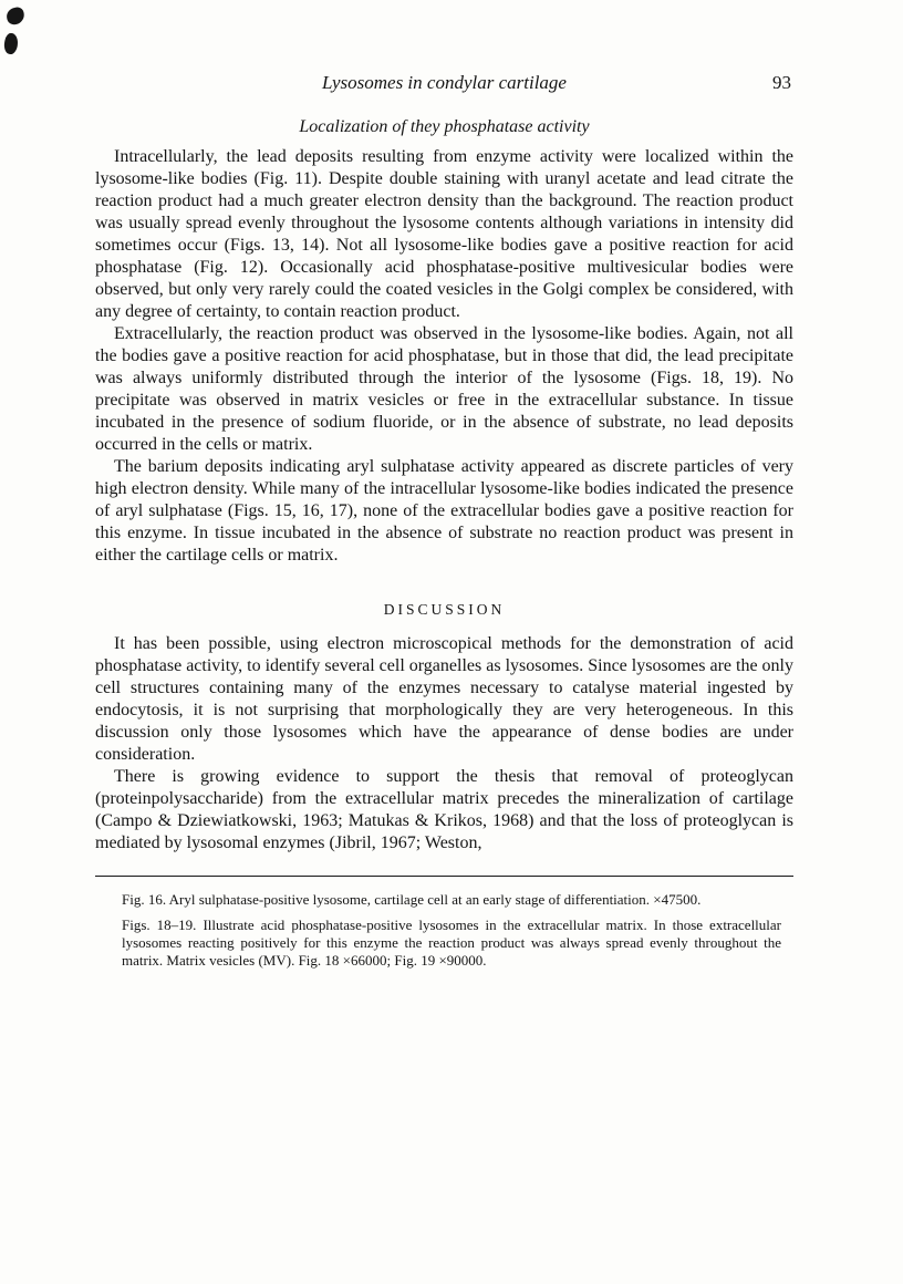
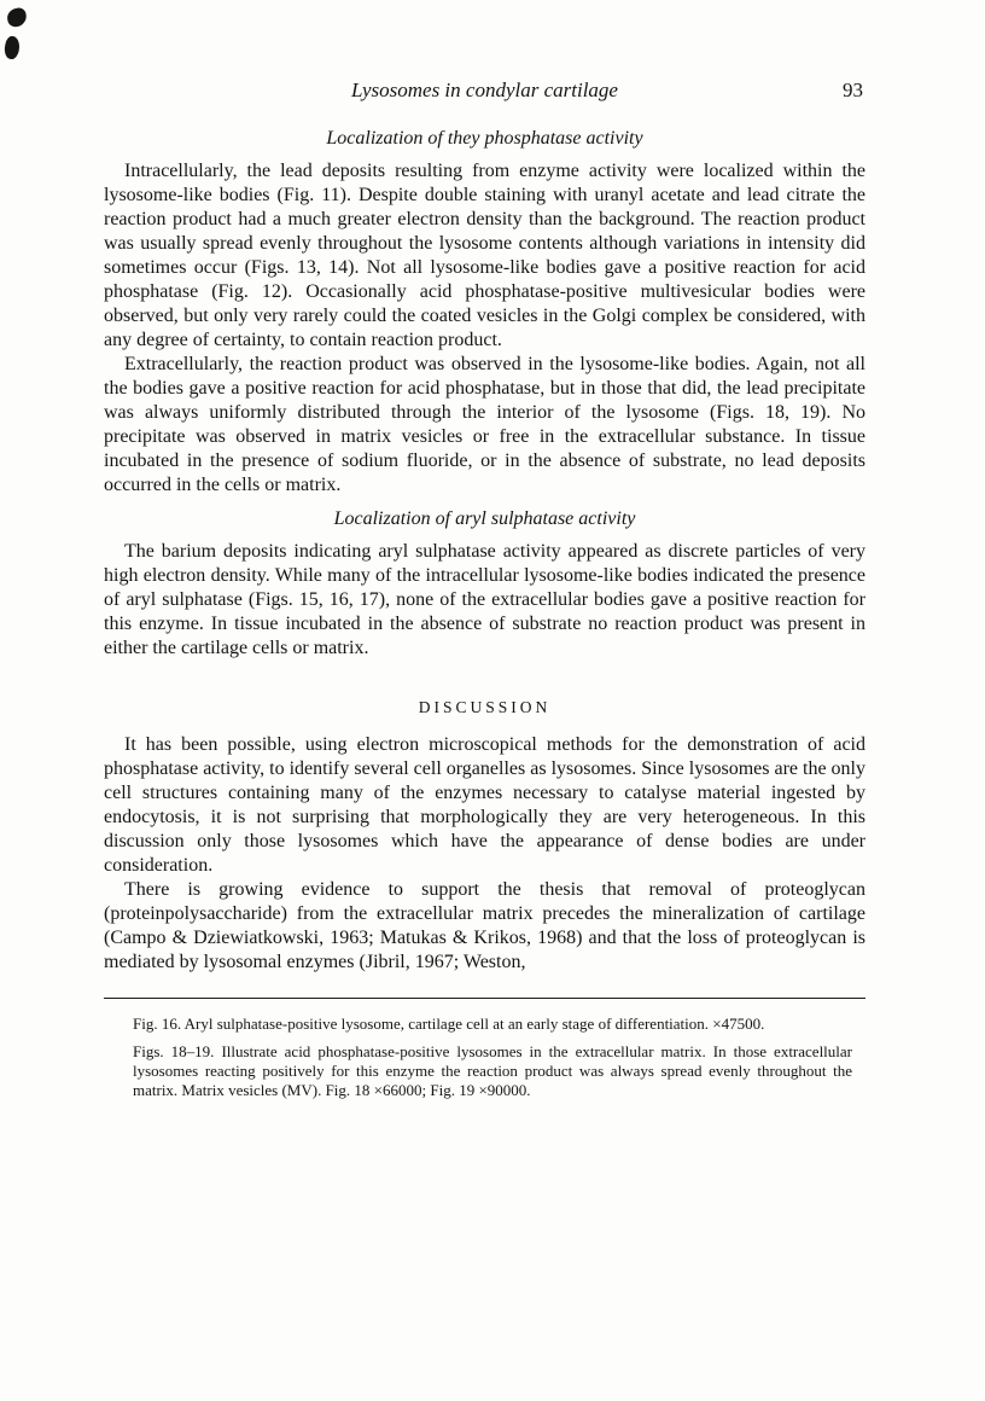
  Lysosomes in condylar cartilage
  93
  Localization of they phosphatase activity
  Intracellularly, the lead deposits resulting from enzyme activity were localized within the lysosome-like bodies (Fig. 11). Despite double staining with uranyl acetate and lead citrate the reaction product had a much greater electron density than the background. The reaction product was usually spread evenly throughout the lysosome contents although variations in intensity did sometimes occur (Figs. 13, 14). Not all lysosome-like bodies gave a positive reaction for acid phosphatase (Fig. 12). Occasionally acid phosphatase-positive multivesicular bodies were observed, but only very rarely could the coated vesicles in the Golgi complex be considered, with any degree of certainty, to contain reaction product.
  Extracellularly, the reaction product was observed in the lysosome-like bodies. Again, not all the bodies gave a positive reaction for acid phosphatase, but in those that did, the lead precipitate was always uniformly distributed through the interior of the lysosome (Figs. 18, 19). No precipitate was observed in matrix vesicles or free in the extracellular substance. In tissue incubated in the presence of sodium fluoride, or in the absence of substrate, no lead deposits occurred in the cells or matrix.
+ Localization of aryl sulphatase activity
  The barium deposits indicating aryl sulphatase activity appeared as discrete particles of very high electron density. While many of the intracellular lysosome-like bodies indicated the presence of aryl sulphatase (Figs. 15, 16, 17), none of the extracellular bodies gave a positive reaction for this enzyme. In tissue incubated in the absence of substrate no reaction product was present in either the cartilage cells or matrix.
  DISCUSSION
  It has been possible, using electron microscopical methods for the demonstration of acid phosphatase activity, to identify several cell organelles as lysosomes. Since lysosomes are the only cell structures containing many of the enzymes necessary to catalyse material ingested by endocytosis, it is not surprising that morphologically they are very heterogeneous. In this discussion only those lysosomes which have the appearance of dense bodies are under consideration.
  There is growing evidence to support the thesis that removal of proteoglycan (proteinpolysaccharide) from the extracellular matrix precedes the mineralization of cartilage (Campo & Dziewiatkowski, 1963; Matukas & Krikos, 1968) and that the loss of proteoglycan is mediated by lysosomal enzymes (Jibril, 1967; Weston,
  Fig. 16. Aryl sulphatase-positive lysosome, cartilage cell at an early stage of differentiation. ×47500.
  Figs. 18–19. Illustrate acid phosphatase-positive lysosomes in the extracellular matrix. In those extracellular lysosomes reacting positively for this enzyme the reaction product was always spread evenly throughout the matrix. Matrix vesicles (MV). Fig. 18 ×66000; Fig. 19 ×90000.
